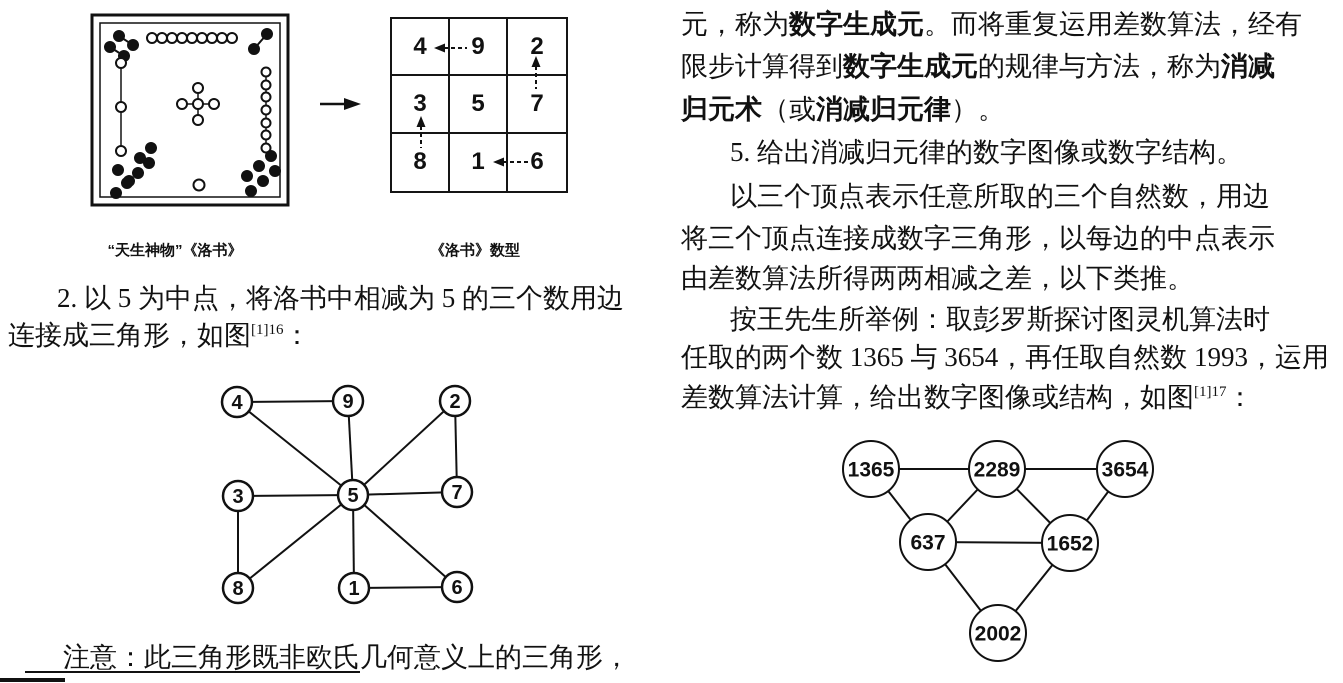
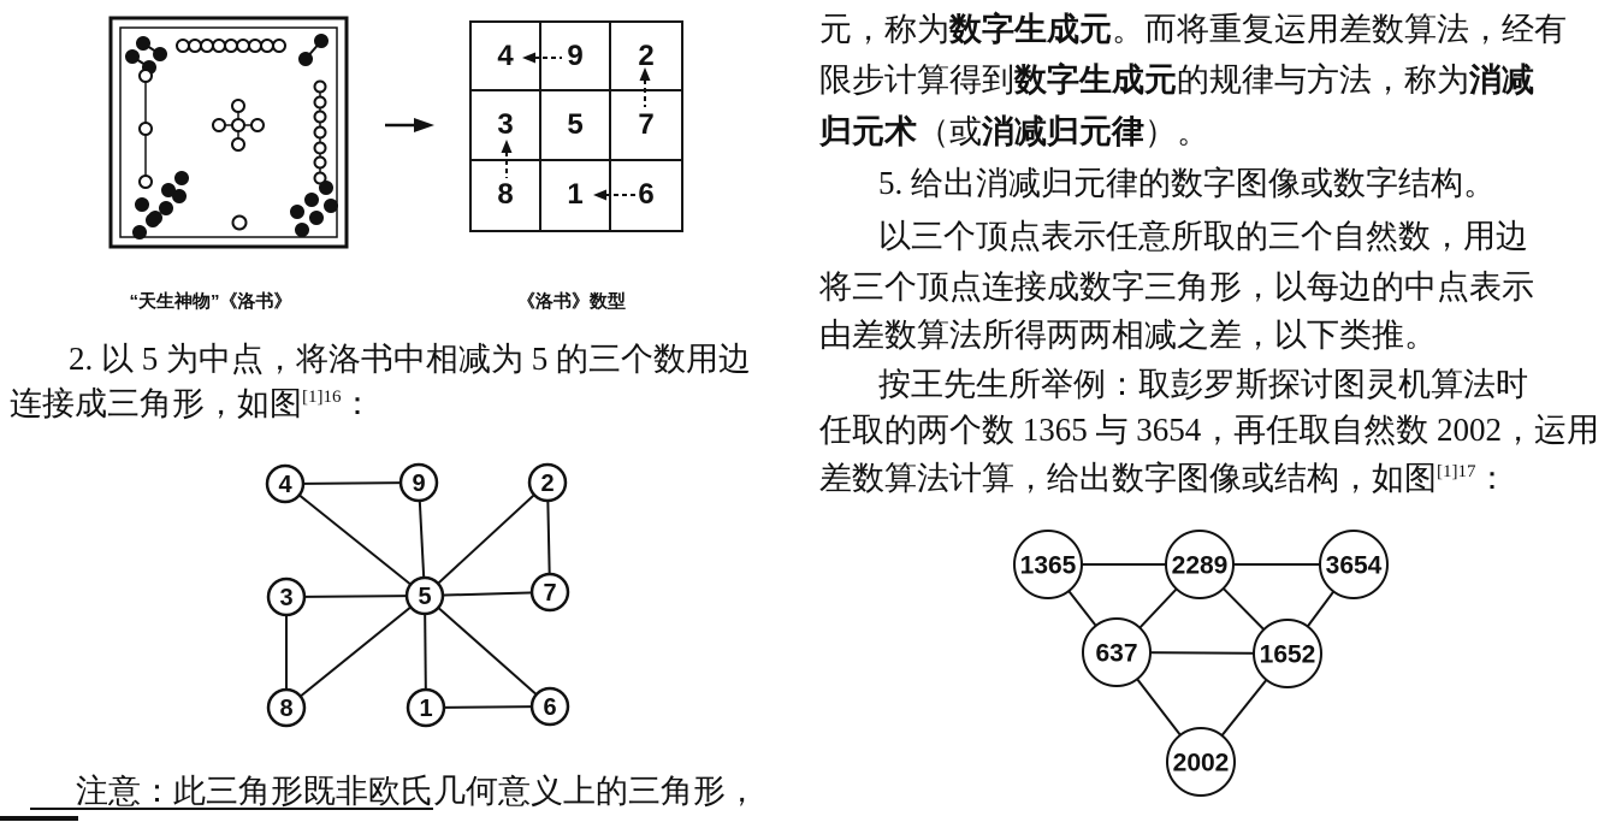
  4
  9
  2
  3
  5
  7
  8
  1
  6
  “天生神物”《洛书》
  《洛书》数型
  2. 以 5 为中点，将洛书中相减为 5 的三个数用边
  连接成三角形，如图[1]16：
  注意：此三角形既非欧氏几何意义上的三角形，
  元，称为数字生成元。而将重复运用差数算法，经有
  限步计算得到数字生成元的规律与方法，称为消减
  归元术（或消减归元律）。
  5. 给出消减归元律的数字图像或数字结构。
  以三个顶点表示任意所取的三个自然数，用边
  将三个顶点连接成数字三角形，以每边的中点表示
  由差数算法所得两两相减之差，以下类推。
  按王先生所举例：取彭罗斯探讨图灵机算法时
- 任取的两个数 1365 与 3654，再任取自然数 1993，运用
+ 任取的两个数 1365 与 3654，再任取自然数 2002，运用
  差数算法计算，给出数字图像或结构，如图[1]17：
  4
  9
  2
  3
  5
  7
  8
  1
  6
  1365
  2289
  3654
  637
  1652
  2002
